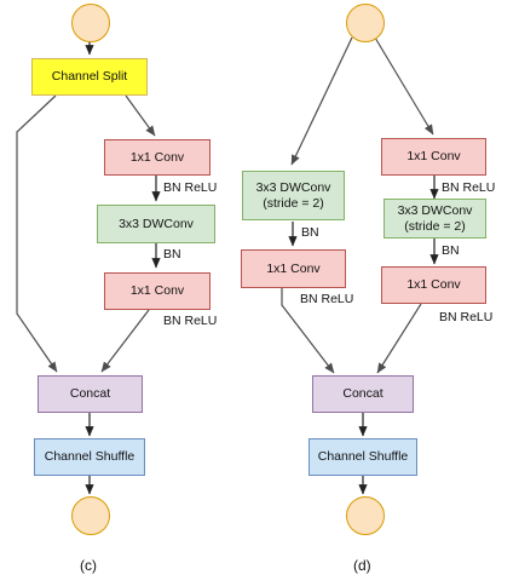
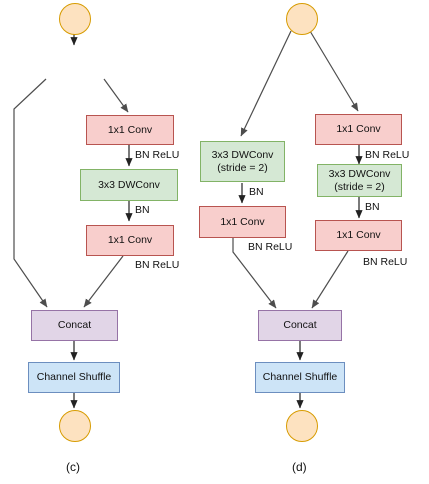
- Channel Split
  1x1 Conv
  BN ReLU
  3x3 DWConv
  BN
  1x1 Conv
  BN ReLU
  Concat
  Channel Shuffle
  (c)
  3x3 DWConv
  (stride = 2)
  BN
  1x1 Conv
  BN ReLU
  1x1 Conv
  BN ReLU
  3x3 DWConv
  (stride = 2)
  BN
  1x1 Conv
  BN ReLU
  Concat
  Channel Shuffle
  (d)
